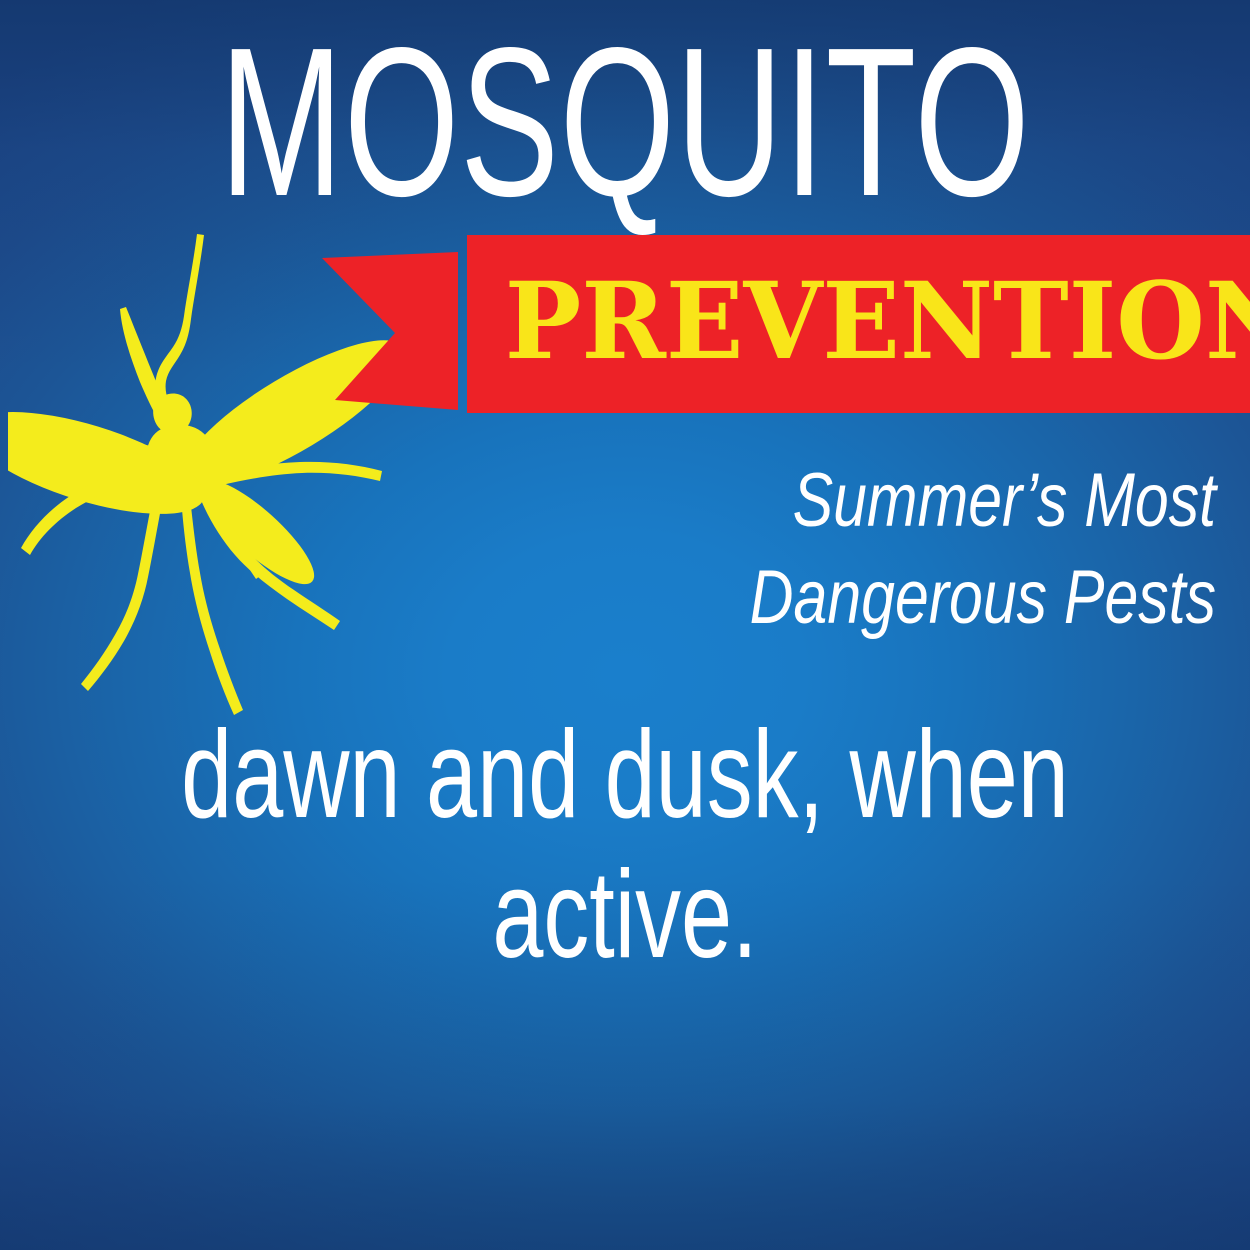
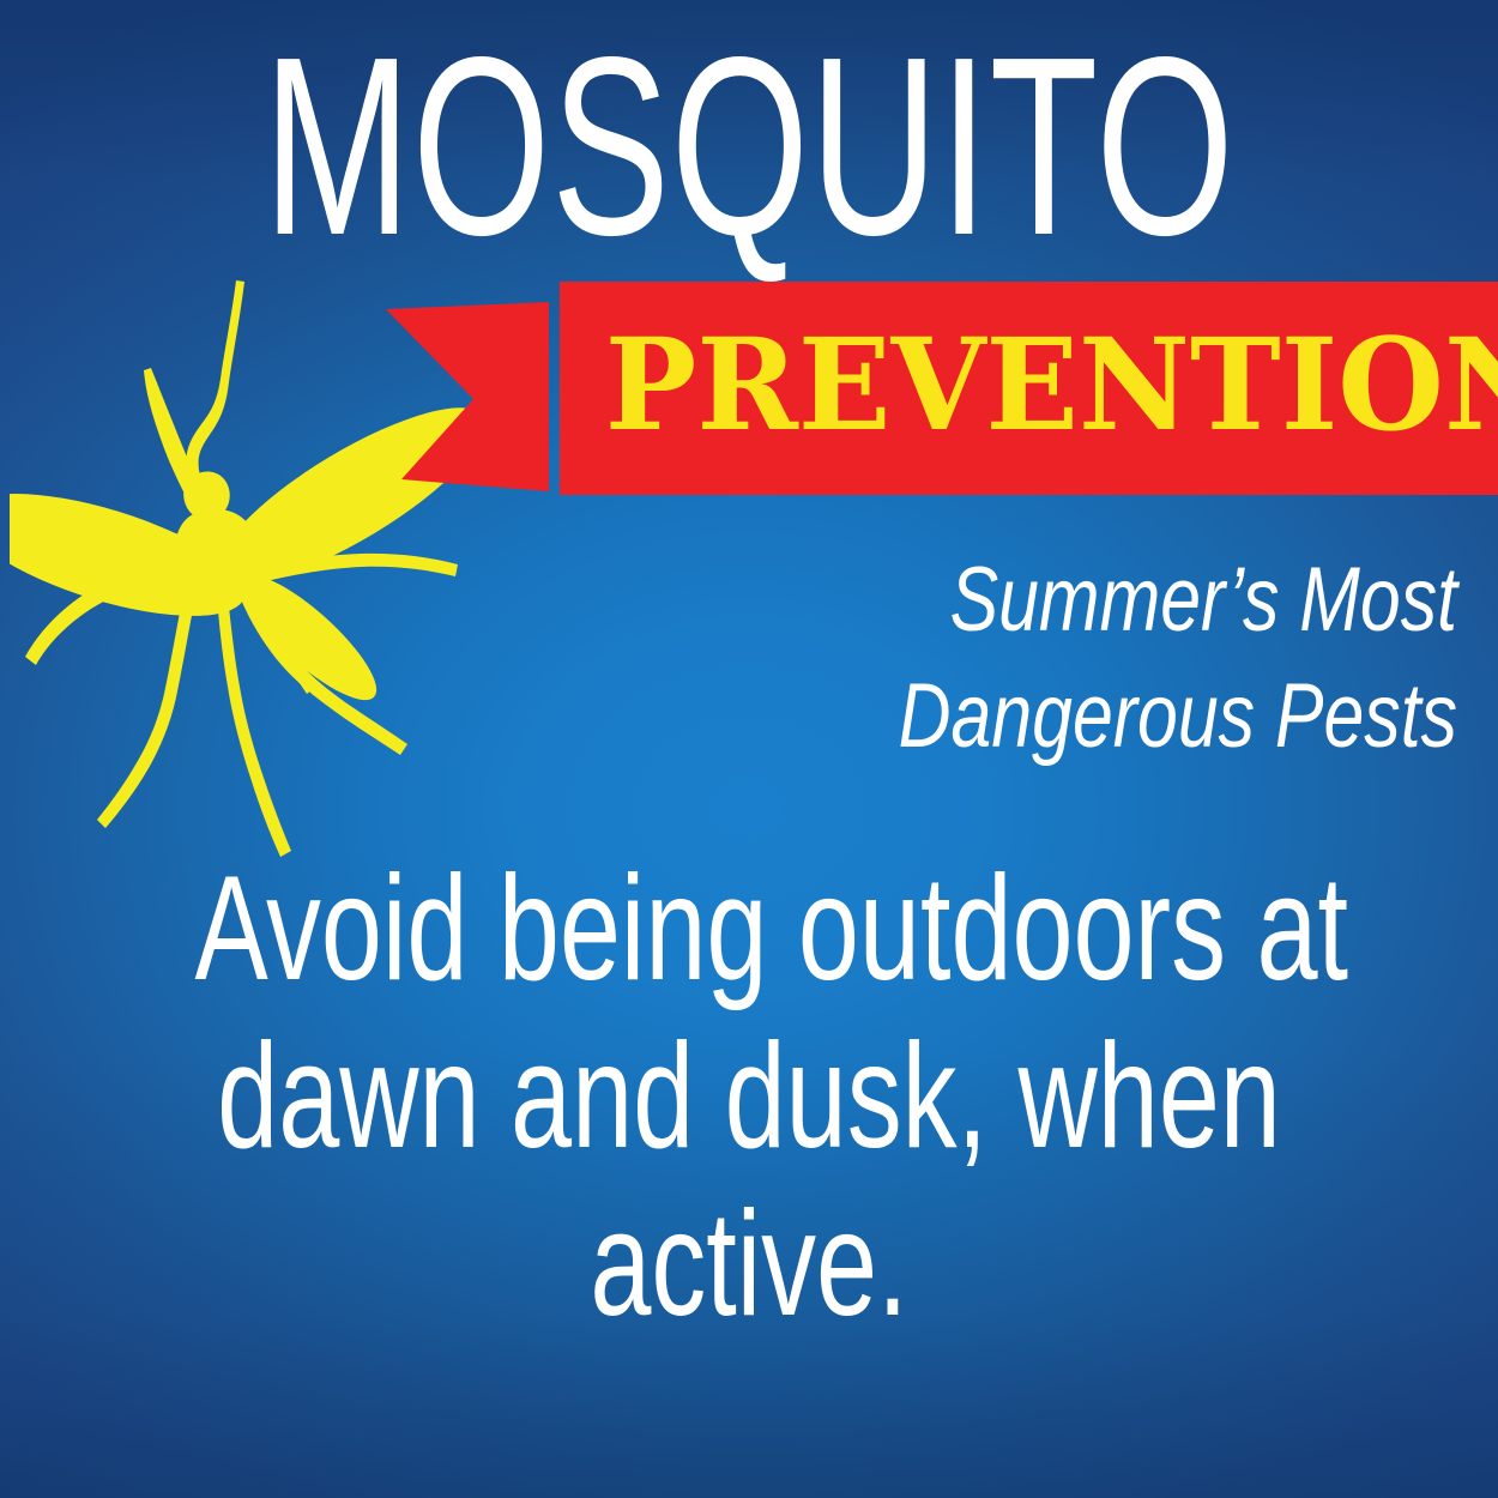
  MOSQUITO
  PREVENTIO
  Summer’s Most
  Dangerous Pests
+ Avoid being outdoors at
  dawn and dusk, when
  active.
